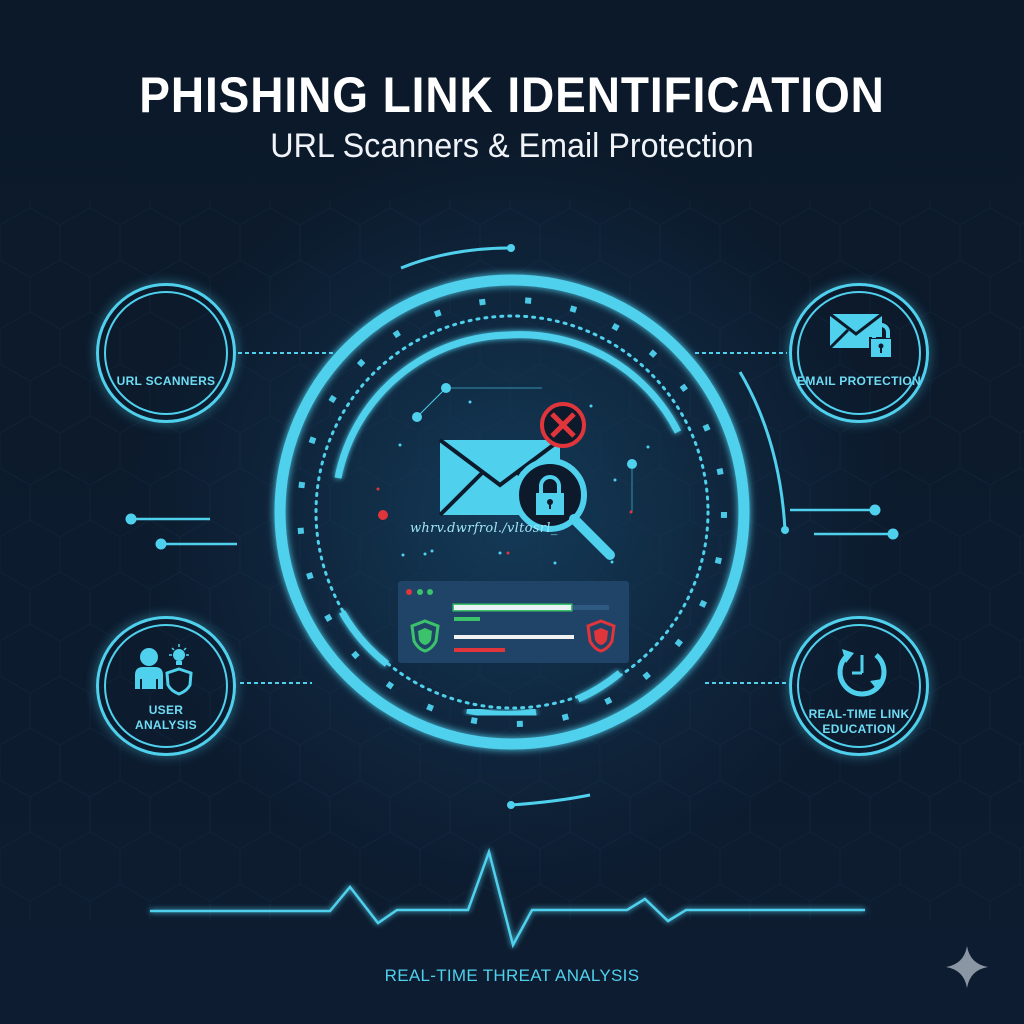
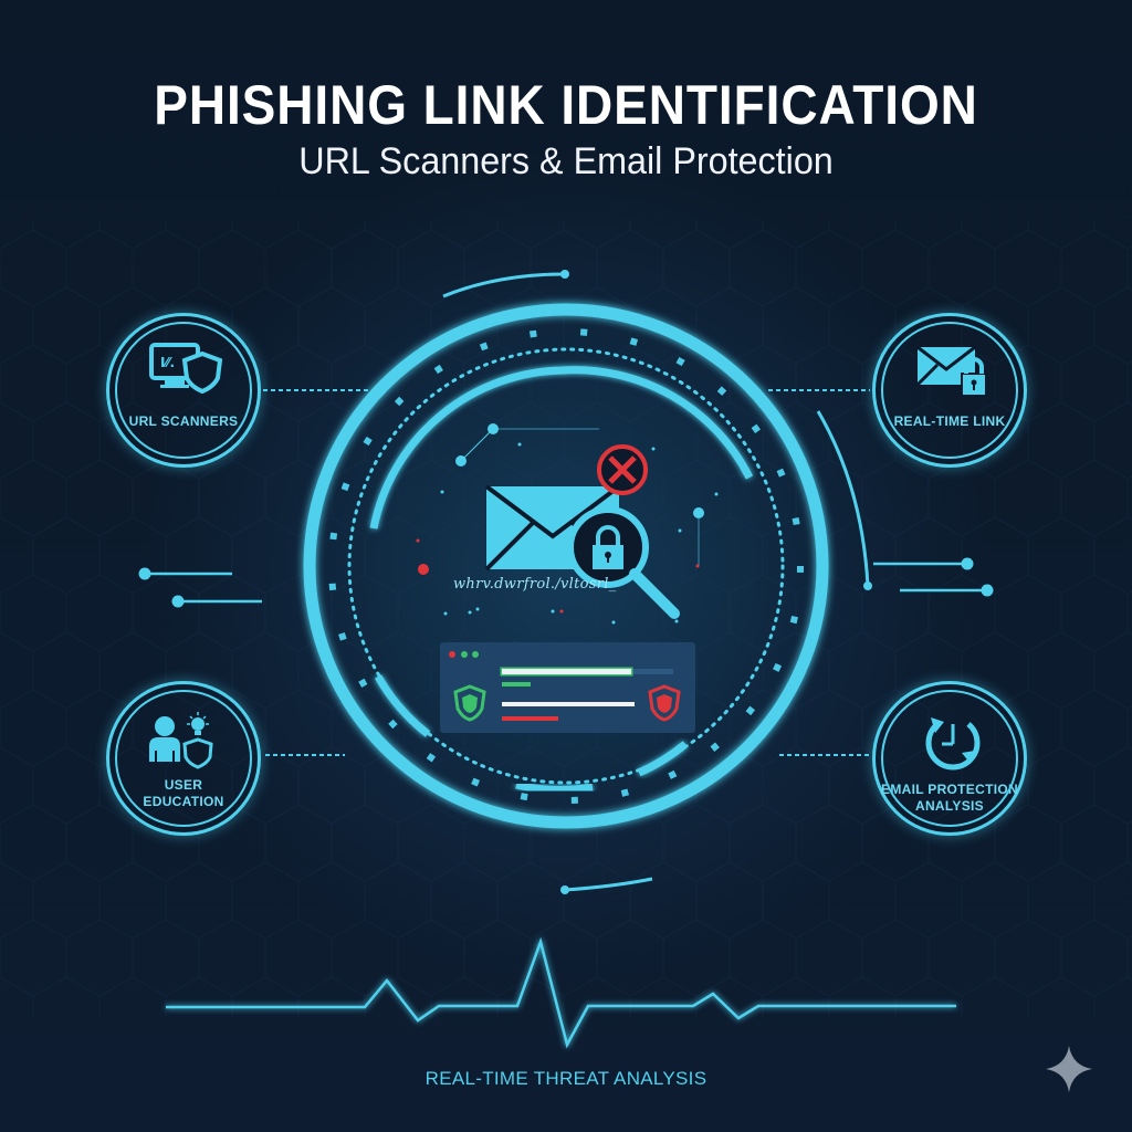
  PHISHING LINK IDENTIFICATION
  URL Scanners & Email Protection
  whrv.dwrfrol./vltosrl_
+ I⁄⁄.
  URL SCANNERS
- EMAIL PROTECTION
+ REAL-TIME LINK
  USER
- ANALYSIS
+ EDUCATION
- REAL-TIME LINK
+ EMAIL PROTECTION
- EDUCATION
+ ANALYSIS
  REAL-TIME THREAT ANALYSIS
